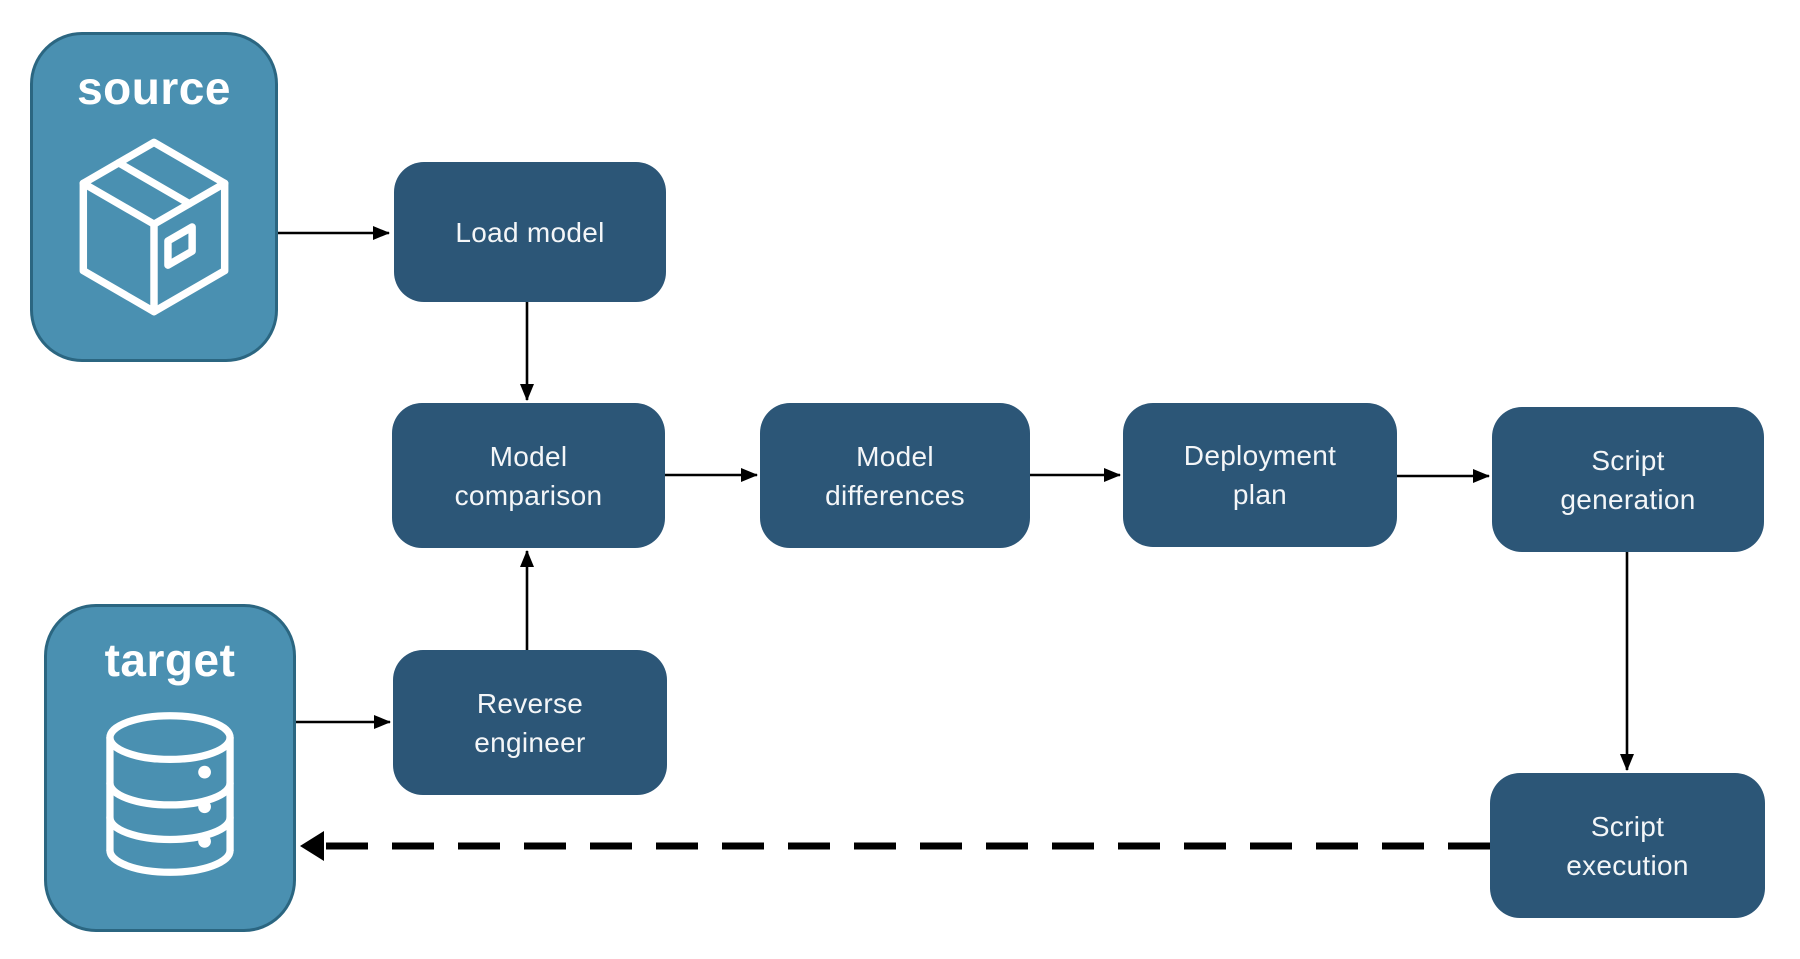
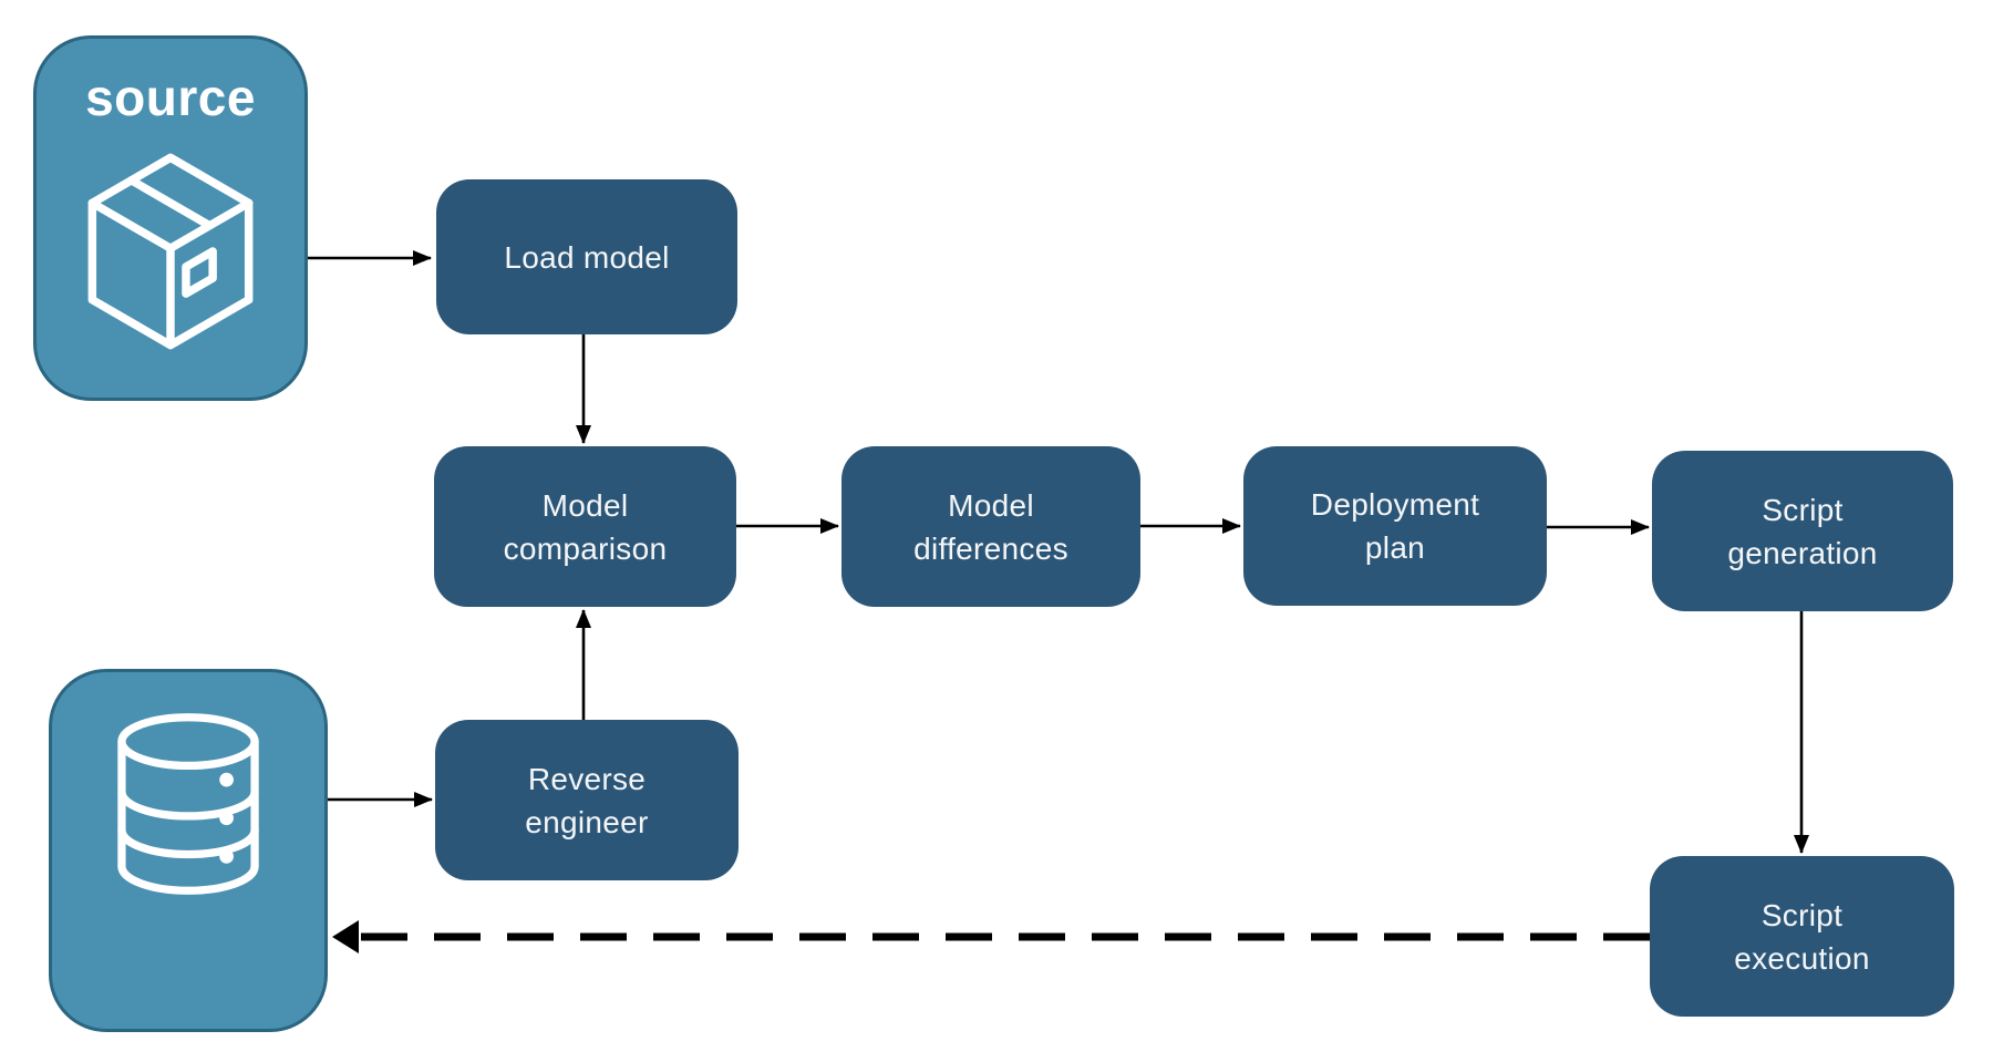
  source
- target
  Load model
  Model
  comparison
  Model
  differences
  Deployment
  plan
  Script
  generation
  Reverse
  engineer
  Script
  execution
